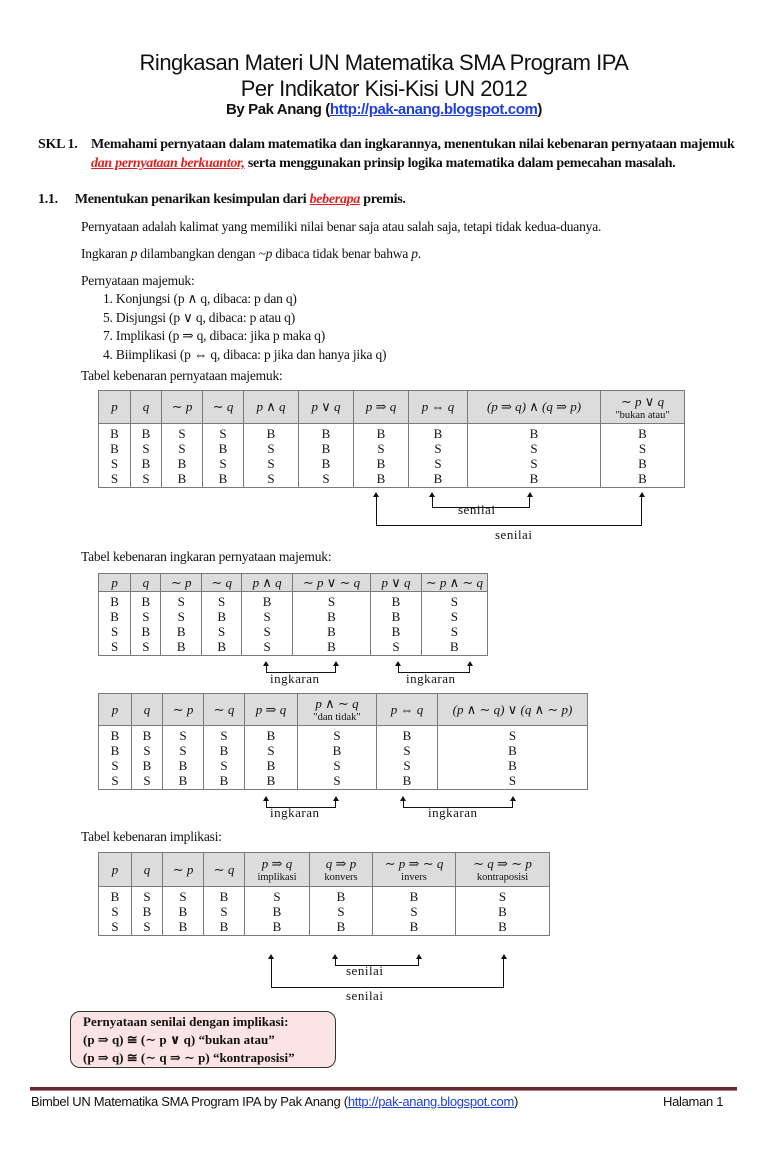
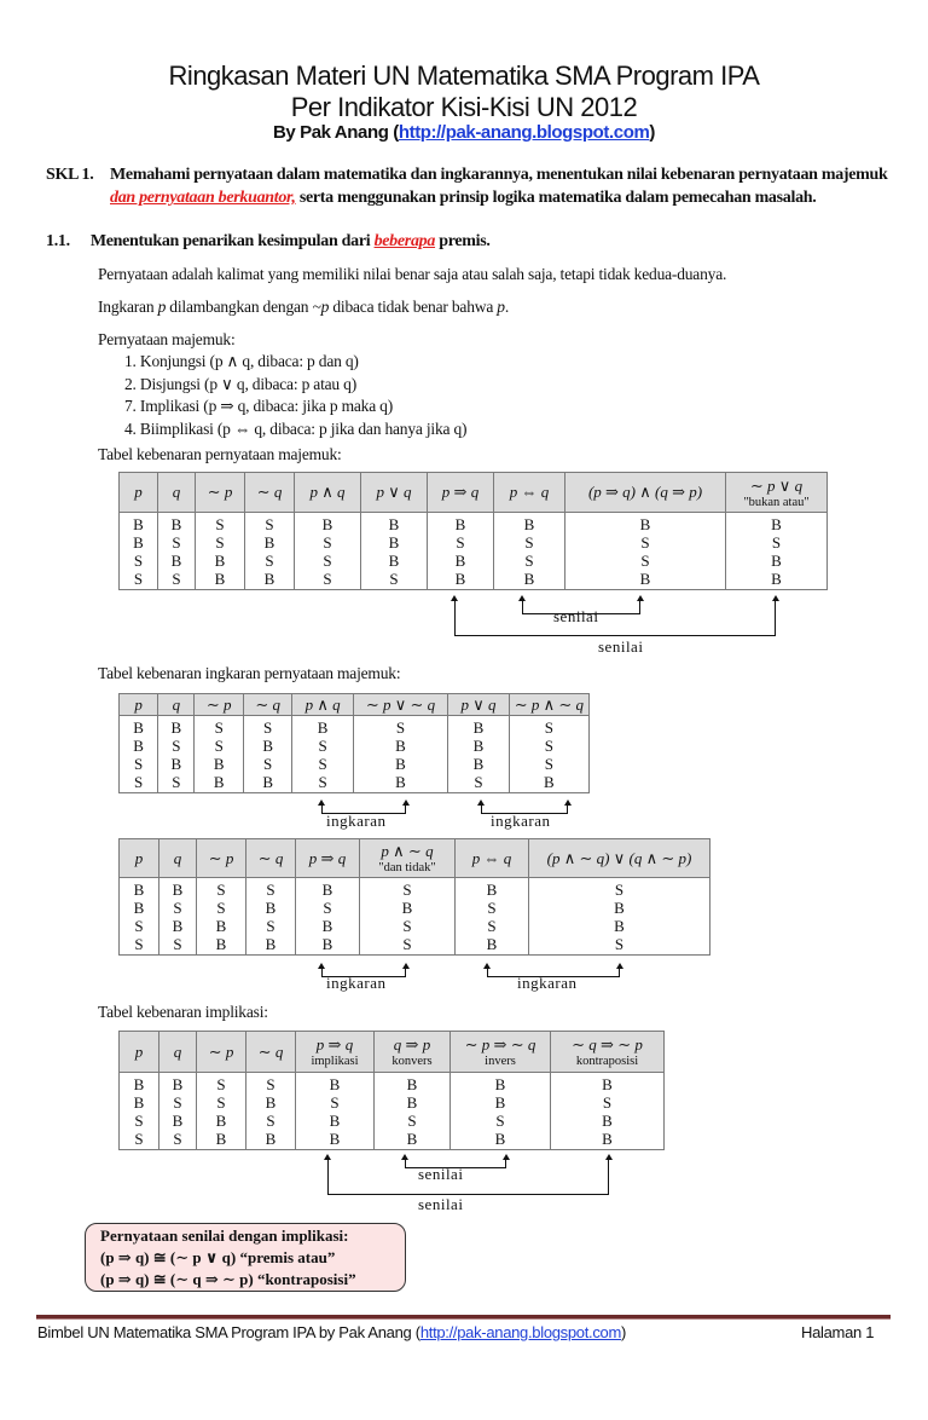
  Ringkasan Materi UN Matematika SMA Program IPA
  Per Indikator Kisi-Kisi UN 2012
  By Pak Anang (http://pak-anang.blogspot.com)
  SKL 1.
  Memahami pernyataan dalam matematika dan ingkarannya, menentukan nilai kebenaran pernyataan majemuk dan pernyataan berkuantor, serta menggunakan prinsip logika matematika dalam pemecahan masalah.
  1.1. Menentukan penarikan kesimpulan dari beberapa premis.
  Pernyataan adalah kalimat yang memiliki nilai benar saja atau salah saja, tetapi tidak kedua-duanya.
  Ingkaran p dilambangkan dengan ~p dibaca tidak benar bahwa p.
  Pernyataan majemuk:
  1. Konjungsi (p ∧ q, dibaca: p dan q)
- 5. Disjungsi (p ∨ q, dibaca: p atau q)
+ 2. Disjungsi (p ∨ q, dibaca: p atau q)
  7. Implikasi (p ⇒ q, dibaca: jika p maka q)
  4. Biimplikasi (p ⇔ q, dibaca: p jika dan hanya jika q)
  Tabel kebenaran pernyataan majemuk:
  p	q	∼ p	∼ q	p ∧ q	p ∨ q	p ⇒ q	p ⇔ q	(p ⇒ q) ∧ (q ⇒ p)	∼ p ∨ q"bukan atau"
  B	B	S	S	B	B	B	B	B	B
  B	S	S	B	S	B	S	S	S	S
  S	B	B	S	S	B	B	S	S	B
  S	S	B	B	S	S	B	B	B	B
  senilai
  senilai
  Tabel kebenaran ingkaran pernyataan majemuk:
  p	q	∼ p	∼ q	p ∧ q	∼ p ∨ ∼ q	p ∨ q	∼ p ∧ ∼ q
  B	B	S	S	B	S	B	S
  B	S	S	B	S	B	B	S
  S	B	B	S	S	B	B	S
  S	S	B	B	S	B	S	B
  ingkaran
  ingkaran
  p	q	∼ p	∼ q	p ⇒ q	p ∧ ∼ q"dan tidak"	p ⇔ q	(p ∧ ∼ q) ∨ (q ∧ ∼ p)
  B	B	S	S	B	S	B	S
  B	S	S	B	S	B	S	B
  S	B	B	S	B	S	S	B
  S	S	B	B	B	S	B	S
  ingkaran
  ingkaran
  Tabel kebenaran implikasi:
  p	q	∼ p	∼ q	p ⇒ qimplikasi	q ⇒ pkonvers	∼ p ⇒ ∼ qinvers	∼ q ⇒ ∼ pkontraposisi
+ B	B	S	S	B	B	B	B
  B	S	S	B	S	B	B	S
  S	B	B	S	B	S	S	B
  S	S	B	B	B	B	B	B
  senilai
  senilai
  Pernyataan senilai dengan implikasi:
- (p ⇒ q) ≅ (∼ p ∨ q) “bukan atau”
+ (p ⇒ q) ≅ (∼ p ∨ q) “premis atau”
  (p ⇒ q) ≅ (∼ q ⇒ ∼ p) “kontraposisi”
  Bimbel UN Matematika SMA Program IPA by Pak Anang (http://pak-anang.blogspot.com)
  Halaman 1
